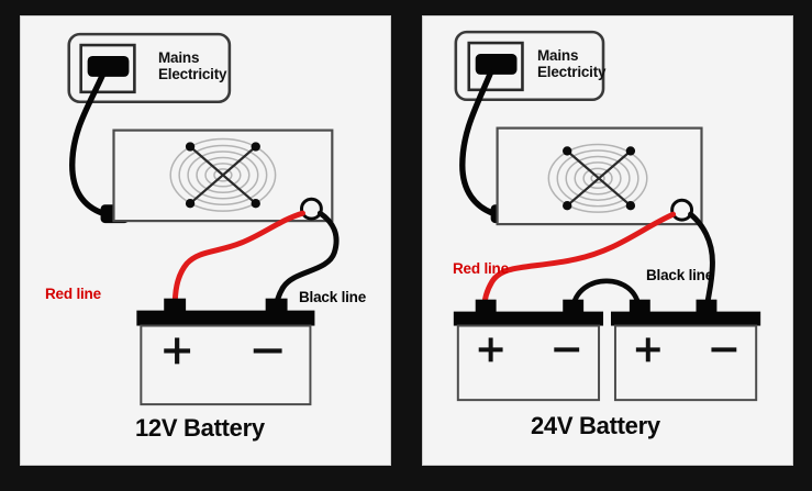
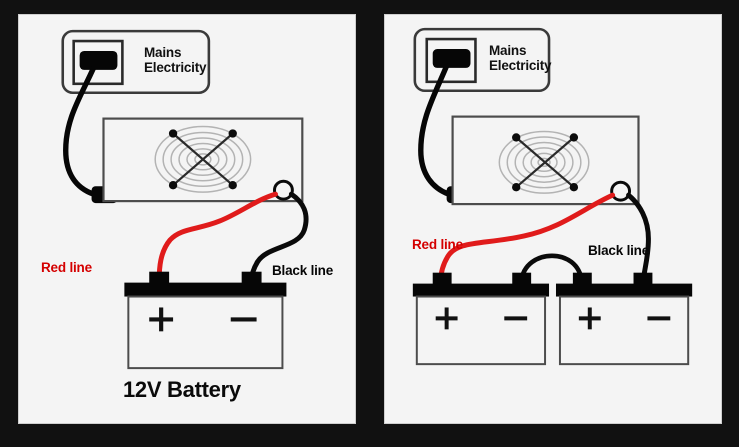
  Mains
  Electricity
  Red line
  Black line
  12V Battery
  Mains
  Electricity
  Red line
  Black line
- 24V Battery
